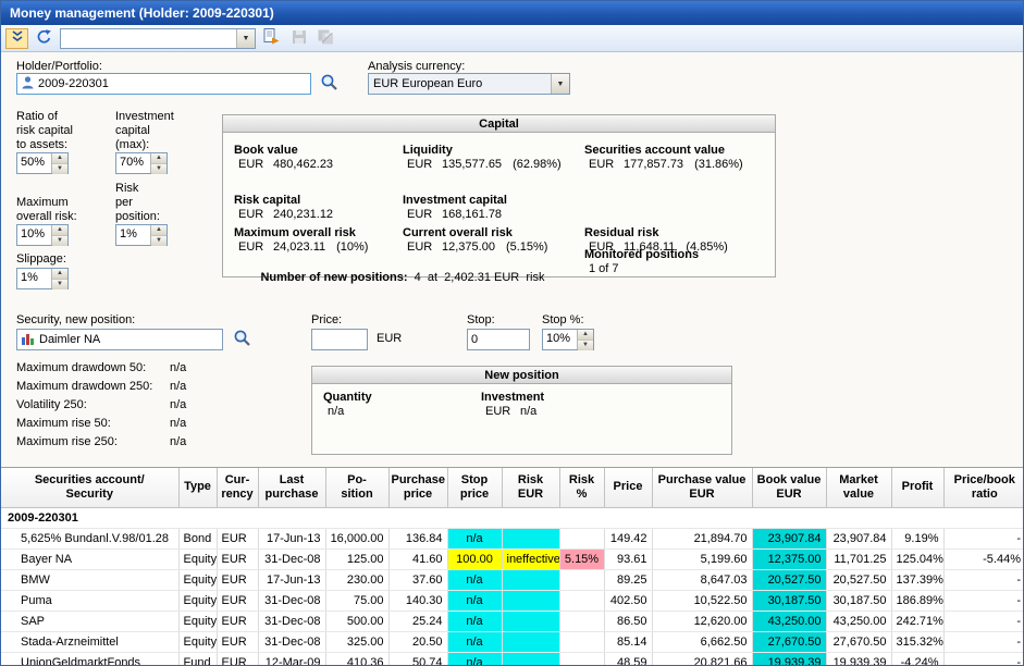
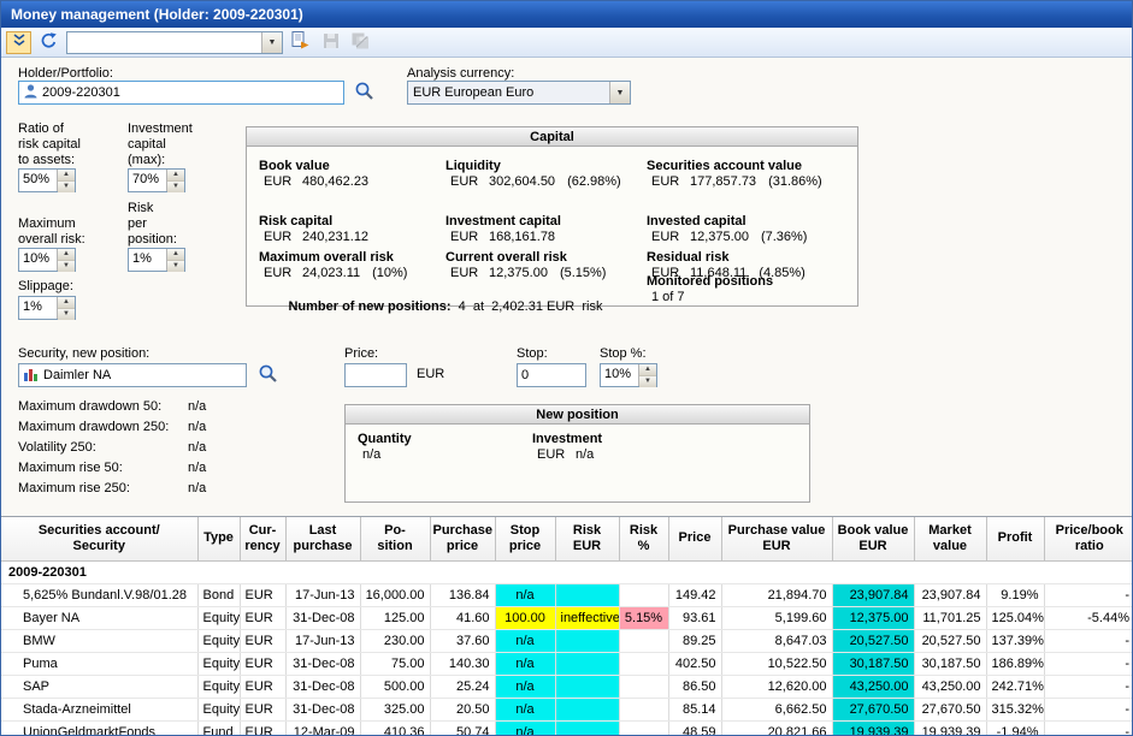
  Money management (Holder: 2009-220301)
  Holder/Portfolio:
  2009-220301
  Analysis currency:
  EUR European Euro
  Ratio of
  risk capital
  to assets:
  50%
  Investment
  capital
  (max):
  70%
  Maximum
  overall risk:
  10%
  Risk
  per
  position:
  1%
  Slippage:
  1%
  Capital
  Book value
  EUR 480,462.23
  Liquidity
- EUR 135,577.65 (62.98%)
+ EUR 302,604.50 (62.98%)
  Securities account value
  EUR 177,857.73 (31.86%)
  Risk capital
  EUR 240,231.12
  Investment capital
  EUR 168,161.78
+ Invested capital
+ EUR 12,375.00 (7.36%)
  Maximum overall risk
  EUR 24,023.11 (10%)
  Current overall risk
  EUR 12,375.00 (5.15%)
  Residual risk
  EUR 11,648.11 (4.85%)
  Number of new positions: 4 at 2,402.31 EUR risk
  Monitored positions
  1 of 7
  Security, new position:
  Daimler NA
  Price:
  EUR
  Stop:
  0
  Stop %:
  10%
  Maximum drawdown 50:
  n/a
  Maximum drawdown 250:
  n/a
  Volatility 250:
  n/a
  Maximum rise 50:
  n/a
  Maximum rise 250:
  n/a
  New position
  Quantity
  n/a
  Investment
  EUR n/a
  Securities account/ Security	Type	Cur- rency	Last purchase	Po- sition	Purchase price	Stop price	Risk EUR	Risk %	Price	Purchase value EUR	Book value EUR	Market value	Profit	Price/book ratio
  2009-220301
  5,625% Bundanl.V.98/01.28	Bond	EUR	17-Jun-13	16,000.00	136.84	n/a			149.42	21,894.70	23,907.84	23,907.84	9.19%	-
  Bayer NA	Equity	EUR	31-Dec-08	125.00	41.60	100.00	ineffective	5.15%	93.61	5,199.60	12,375.00	11,701.25	125.04%	-5.44%
  BMW	Equity	EUR	17-Jun-13	230.00	37.60	n/a			89.25	8,647.03	20,527.50	20,527.50	137.39%	-
  Puma	Equity	EUR	31-Dec-08	75.00	140.30	n/a			402.50	10,522.50	30,187.50	30,187.50	186.89%	-
  SAP	Equity	EUR	31-Dec-08	500.00	25.24	n/a			86.50	12,620.00	43,250.00	43,250.00	242.71%	-
  Stada-Arzneimittel	Equity	EUR	31-Dec-08	325.00	20.50	n/a			85.14	6,662.50	27,670.50	27,670.50	315.32%	-
- UnionGeldmarktFonds	Fund	EUR	12-Mar-09	410.36	50.74	n/a			48.59	20,821.66	19,939.39	19,939.39	-4.24%	-
+ UnionGeldmarktFonds	Fund	EUR	12-Mar-09	410.36	50.74	n/a			48.59	20,821.66	19,939.39	19,939.39	-1.94%	-
